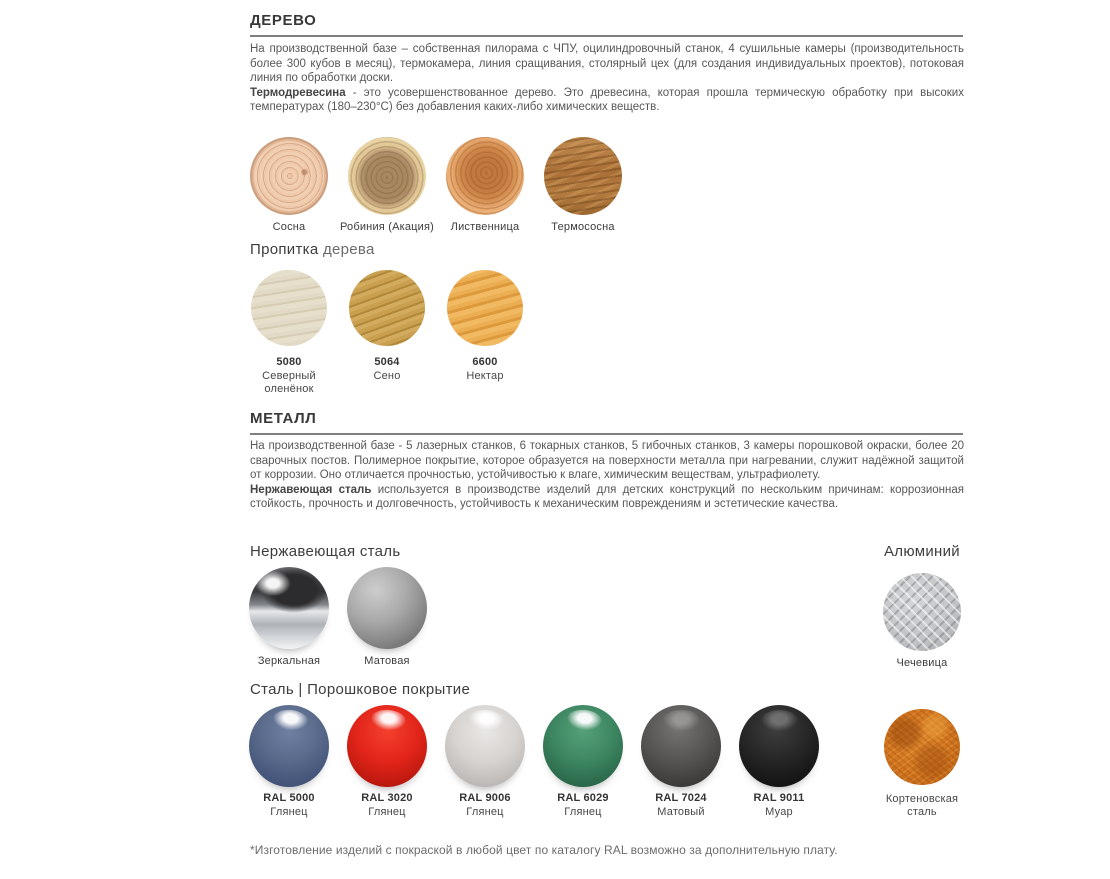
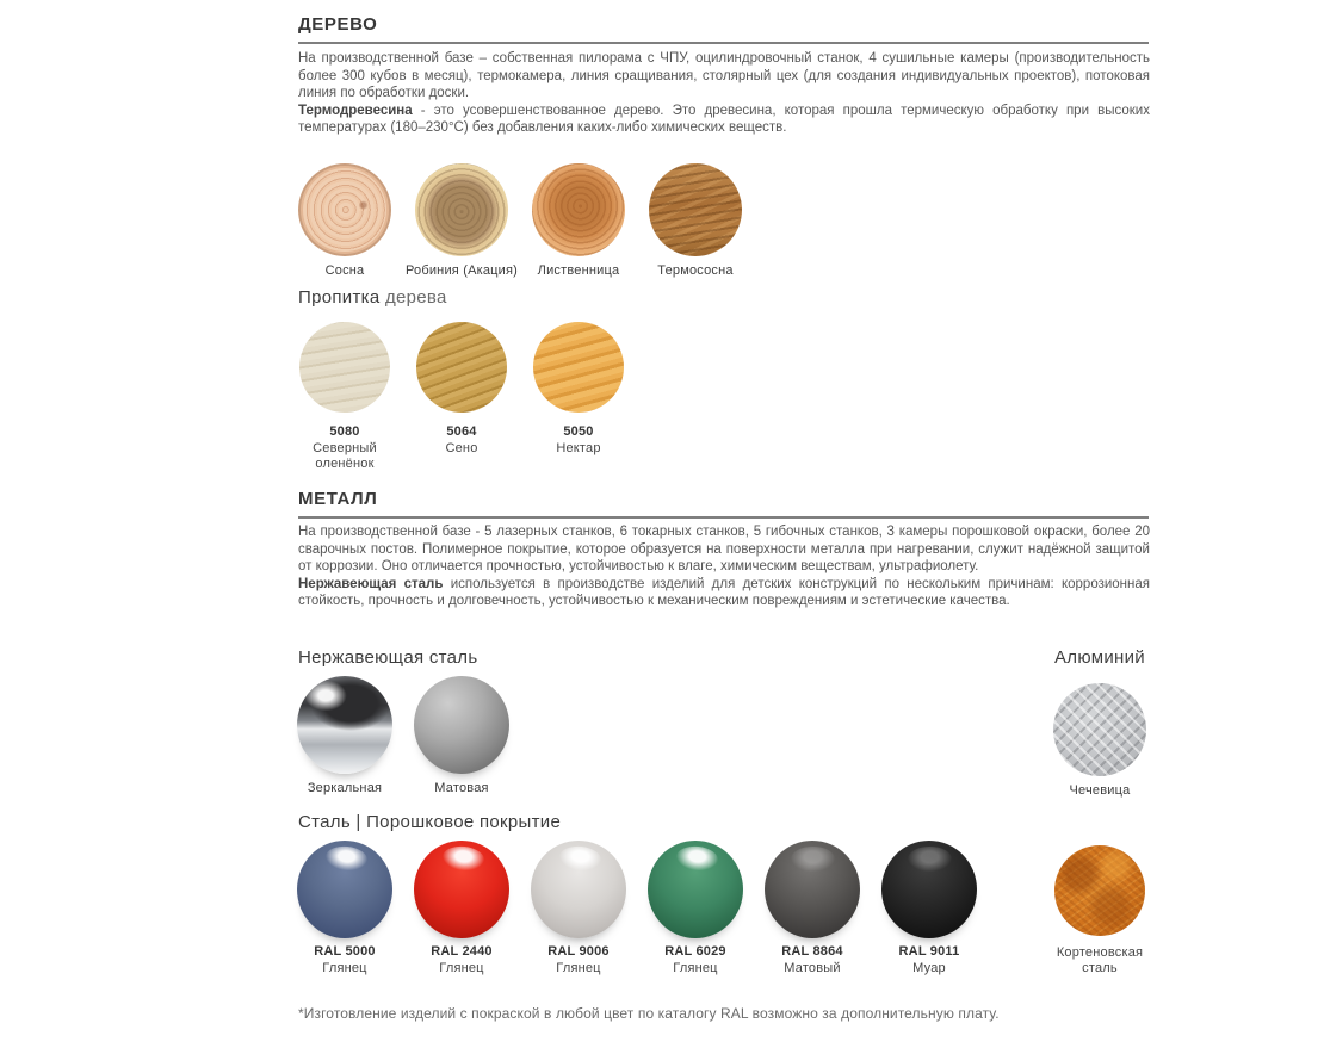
  ДЕРЕВО
  На производственной базе – собственная пилорама с ЧПУ, оцилиндровочный станок, 4 сушильные камеры (производительность более 300 кубов в месяц), термокамера, линия сращивания, столярный цех (для создания индивидуальных проектов), потоковая линия по обработки доски.
  Термодревесина - это усовершенствованное дерево. Это древесина, которая прошла термическую обработку при высоких температурах (180–230°С) без добавления каких-либо химических веществ.
  Сосна
  Робиния (Акация)
  Лиственница
  Термососна
  Пропитка дерева
  5080
  Северный оленёнок
  5064
  Сено
- 6600
+ 5050
  Нектар
  МЕТАЛЛ
  На производственной базе - 5 лазерных станков, 6 токарных станков, 5 гибочных станков, 3 камеры порошковой окраски, более 20 сварочных постов. Полимерное покрытие, которое образуется на поверхности металла при нагревании, служит надёжной защитой от коррозии. Оно отличается прочностью, устойчивостью к влаге, химическим веществам, ультрафиолету.
- Нержавеющая сталь используется в производстве изделий для детских конструкций по нескольким причинам: коррозионная стойкость, прочность и долговечность, устойчивость к механическим повреждениям и эстетические качества.
+ Нержавеющая сталь используется в производстве изделий для детских конструкций по нескольким причинам: коррозионная стойкость, прочность и долговечность, устойчивостью к механическим повреждениям и эстетические качества.
  Нержавеющая сталь
  Алюминий
  Зеркальная
  Матовая
  Чечевица
  Сталь | Порошковое покрытие
  RAL 5000
  Глянец
- RAL 3020
+ RAL 2440
  Глянец
  RAL 9006
  Глянец
  RAL 6029
  Глянец
- RAL 7024
+ RAL 8864
  Матовый
  RAL 9011
  Муар
  Кортеновская сталь
  *Изготовление изделий с покраской в любой цвет по каталогу RAL возможно за дополнительную плату.
